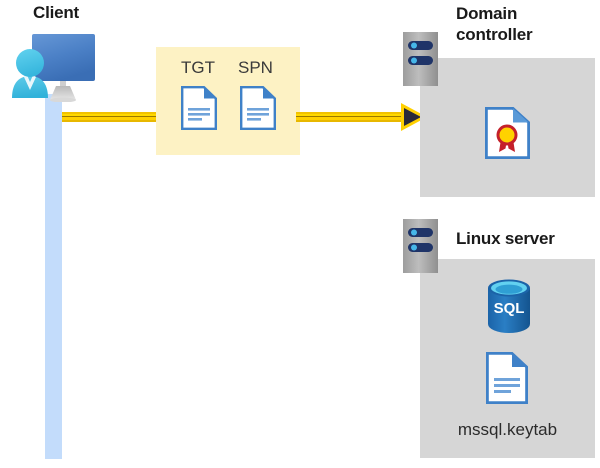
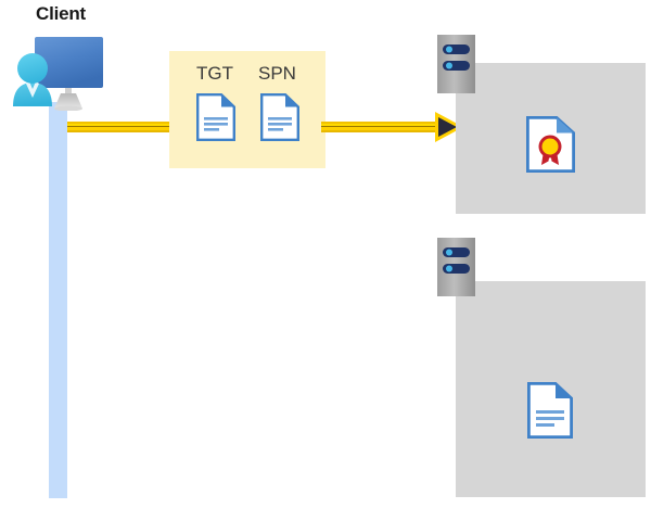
  Client
  TGT
  SPN
- Domain
- controller
- Linux server
- SQL
- mssql.keytab
